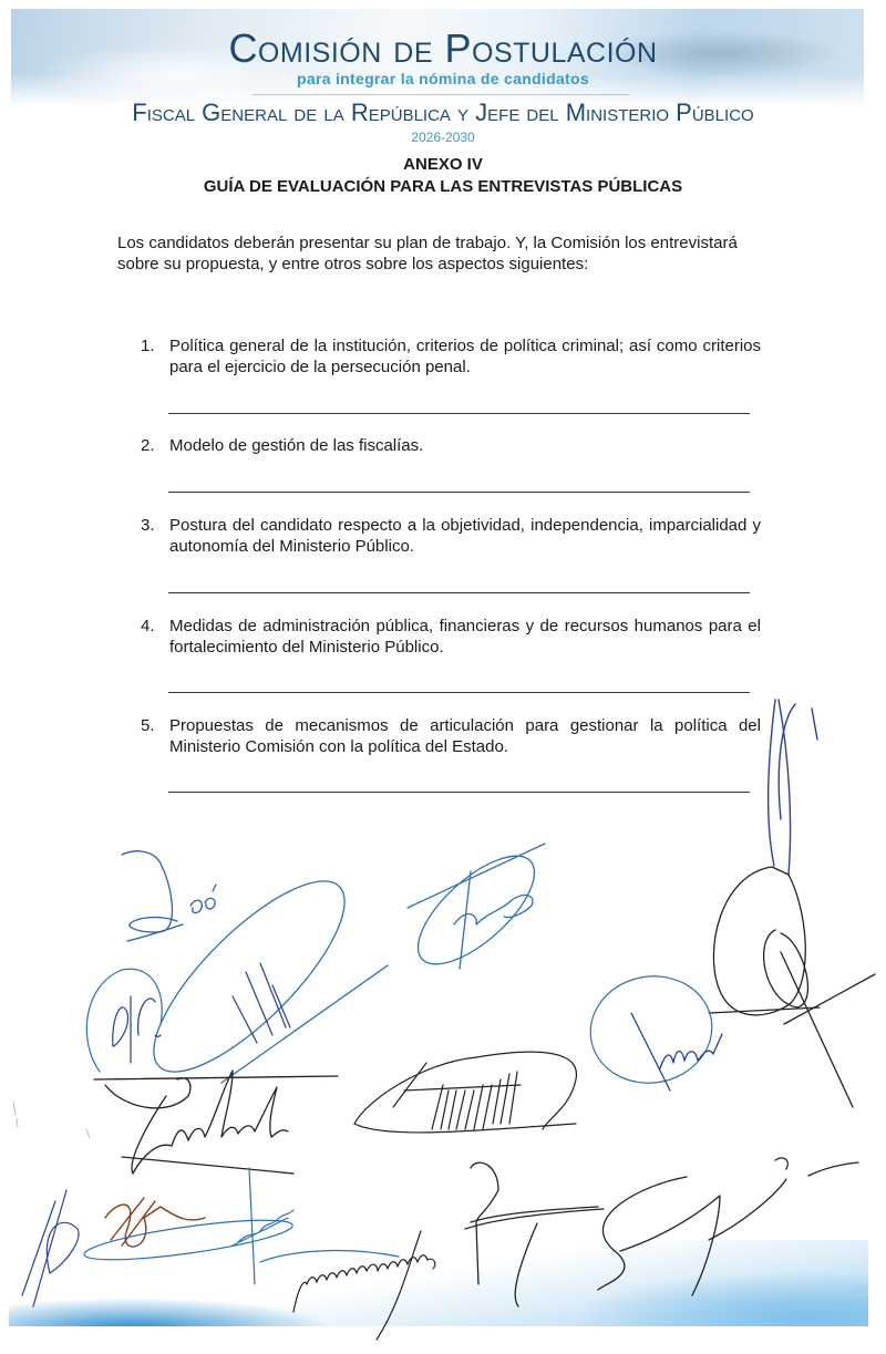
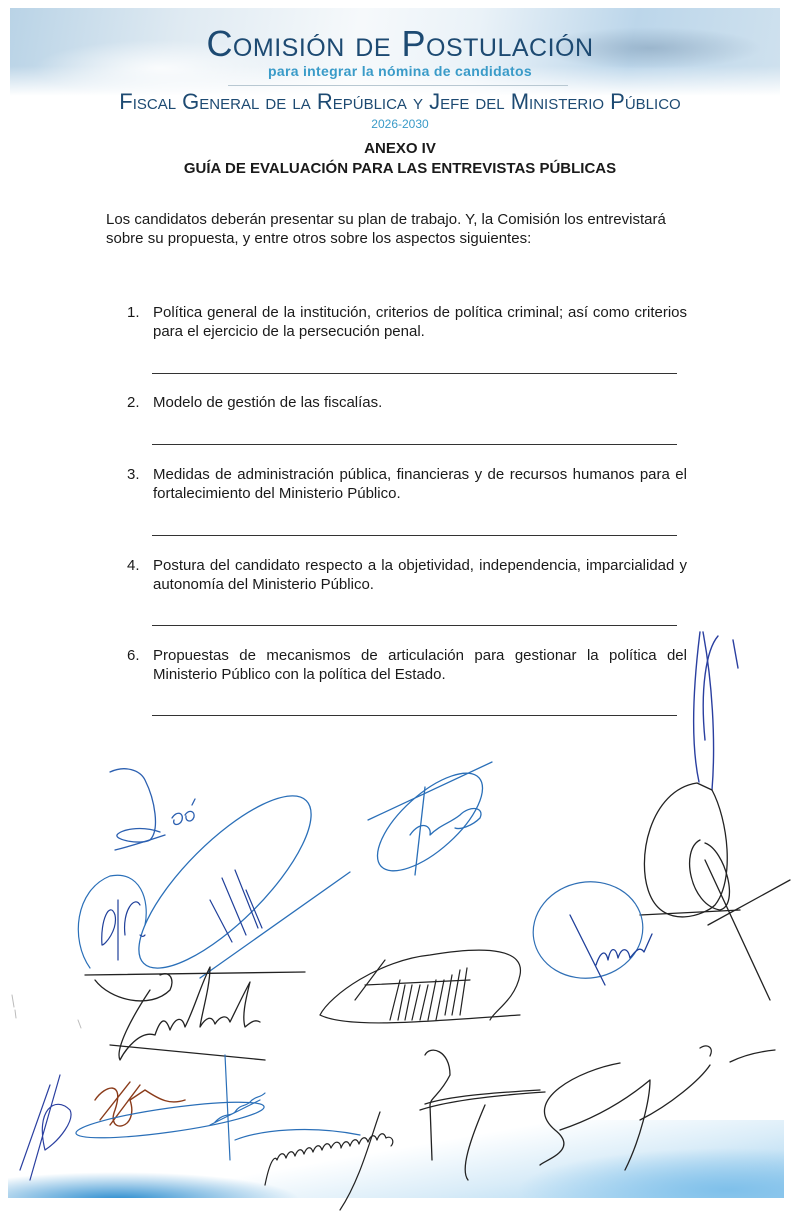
  Comisión de Postulación
  para integrar la nómina de candidatos
  Fiscal General de la República y Jefe del Ministerio Público
  2026-2030
  ANEXO IV
  GUÍA DE EVALUACIÓN PARA LAS ENTREVISTAS PÚBLICAS
  Los candidatos deberán presentar su plan de trabajo. Y, la Comisión los entrevistará sobre su propuesta, y entre otros sobre los aspectos siguientes:
  1.
  Política general de la institución, criterios de política criminal; así como criterios para el ejercicio de la persecución penal.
  2.
  Modelo de gestión de las fiscalías.
  3.
- Postura del candidato respecto a la objetividad, independencia, imparcialidad y autonomía del Ministerio Público.
+ Medidas de administración pública, financieras y de recursos humanos para el fortalecimiento del Ministerio Público.
  4.
- Medidas de administración pública, financieras y de recursos humanos para el fortalecimiento del Ministerio Público.
+ Postura del candidato respecto a la objetividad, independencia, imparcialidad y autonomía del Ministerio Público.
- 5.
+ 6.
- Propuestas de mecanismos de articulación para gestionar la política del Ministerio Comisión con la política del Estado.
+ Propuestas de mecanismos de articulación para gestionar la política del Ministerio Público con la política del Estado.
